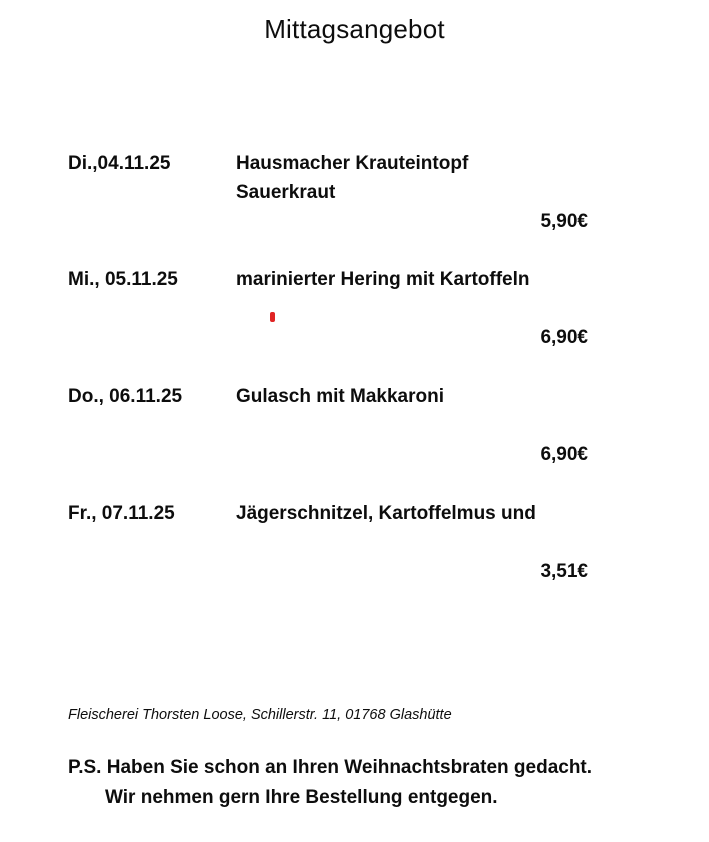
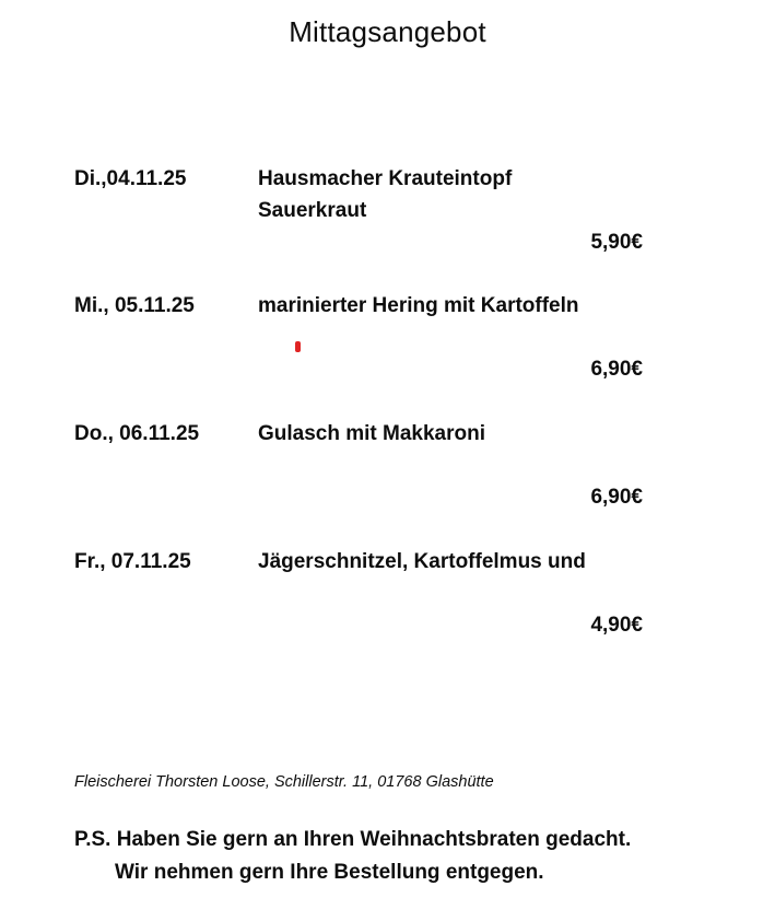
  Mittagsangebot
  Di.,04.11.25
  Hausmacher Krauteintopf
  Sauerkraut
  5,90€
  Mi., 05.11.25
  marinierter Hering mit Kartoffeln
  6,90€
  Do., 06.11.25
  Gulasch mit Makkaroni
  6,90€
  Fr., 07.11.25
  Jägerschnitzel, Kartoffelmus und
- 3,51€
+ 4,90€
  Fleischerei Thorsten Loose, Schillerstr. 11, 01768 Glashütte
- P.S. Haben Sie schon an Ihren Weihnachtsbraten gedacht.
+ P.S. Haben Sie gern an Ihren Weihnachtsbraten gedacht.
  Wir nehmen gern Ihre Bestellung entgegen.
